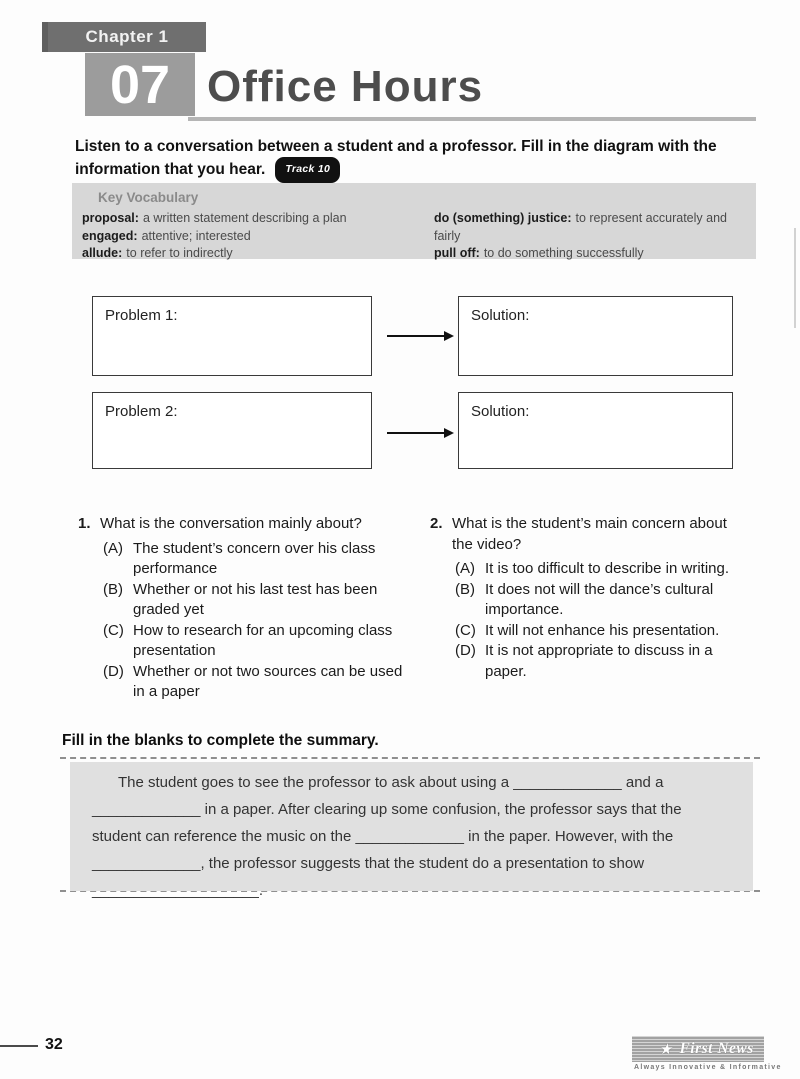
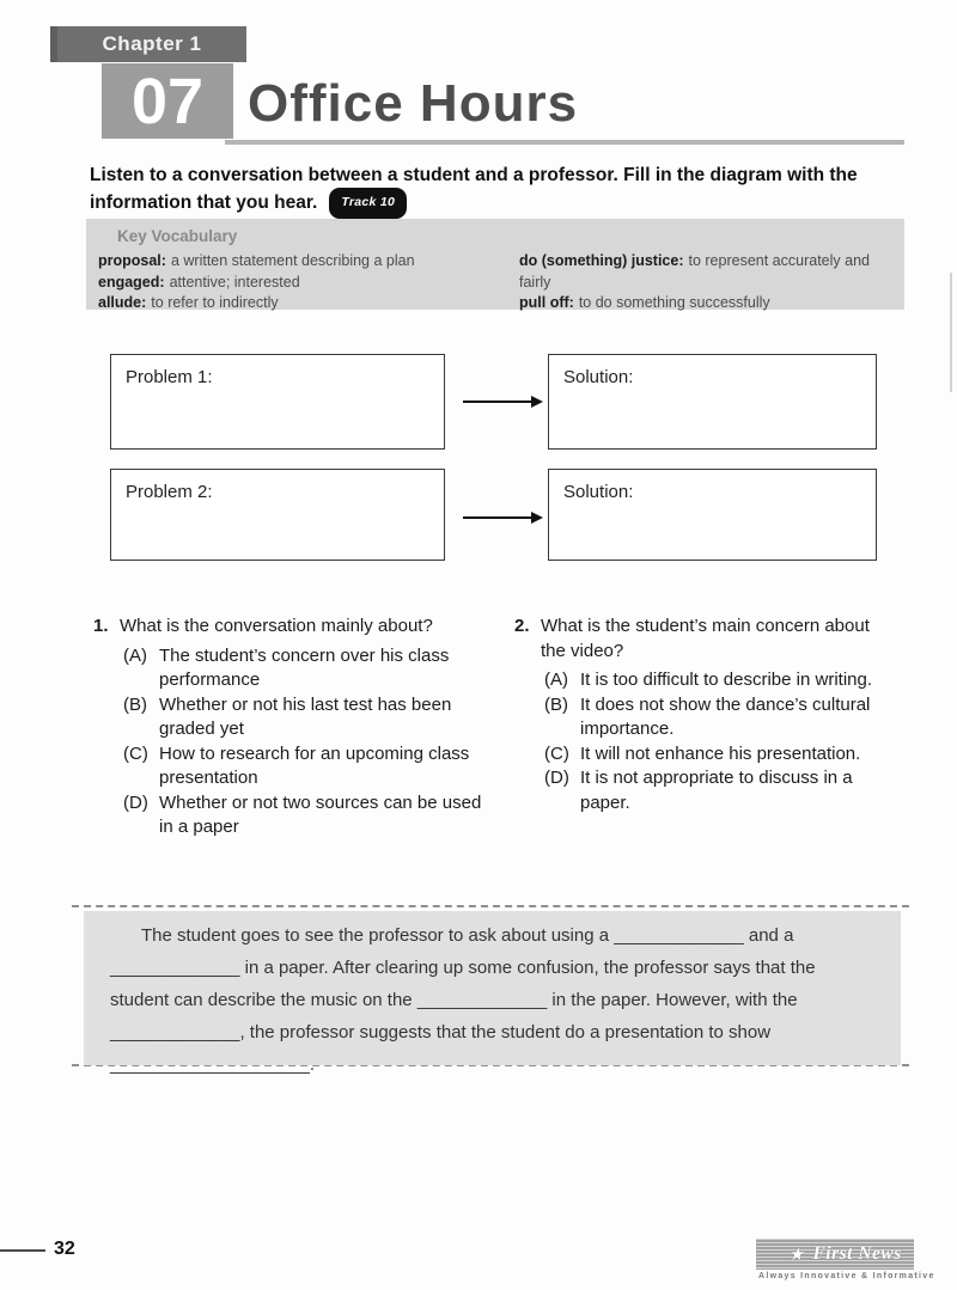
  Chapter 1
  07
  Office Hours
  Listen to a conversation between a student and a professor. Fill in the diagram with the
  information that you hear. Track 10
  Key Vocabulary
  proposal: a written statement describing a plan
  engaged: attentive; interested
  allude: to refer to indirectly
  do (something) justice: to represent accurately and fairly
  pull off: to do something successfully
  Problem 1:
  Solution:
  Problem 2:
  Solution:
  1.
  What is the conversation mainly about?
  (A)
  The student’s concern over his class performance
  (B)
  Whether or not his last test has been graded yet
  (C)
  How to research for an upcoming class presentation
  (D)
  Whether or not two sources can be used in a paper
  2.
  What is the student’s main concern about the video?
  (A)
  It is too difficult to describe in writing.
  (B)
- It does not will the dance’s cultural importance.
+ It does not show the dance’s cultural importance.
  (C)
  It will not enhance his presentation.
  (D)
  It is not appropriate to discuss in a paper.
- Fill in the blanks to complete the summary.
  The student goes to see the professor to ask about using a _____________ and a
  _____________ in a paper. After clearing up some confusion, the professor says that the
- student can reference the music on the _____________ in the paper. However, with the
+ student can describe the music on the _____________ in the paper. However, with the
  _____________, the professor suggests that the student do a presentation to show
  ____________________.
  32
  First News
